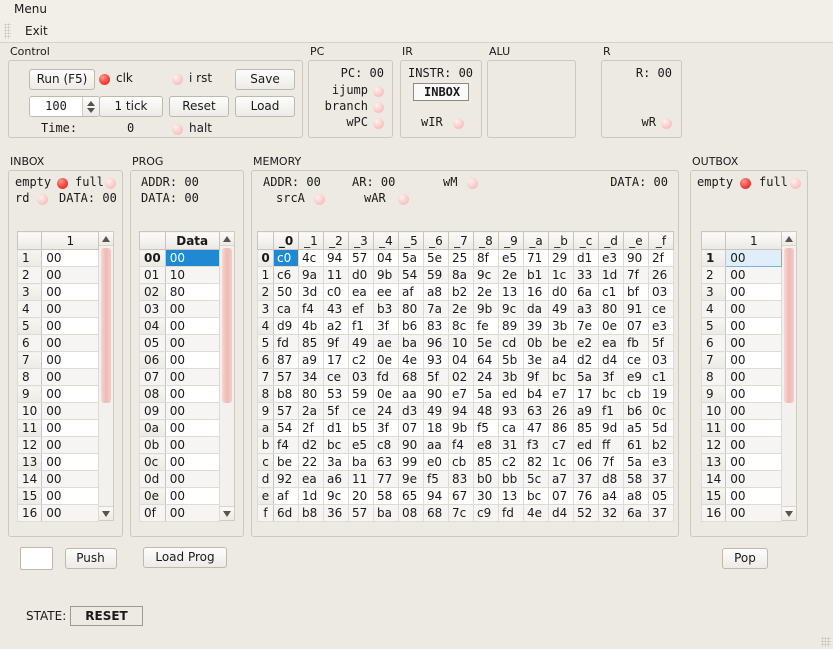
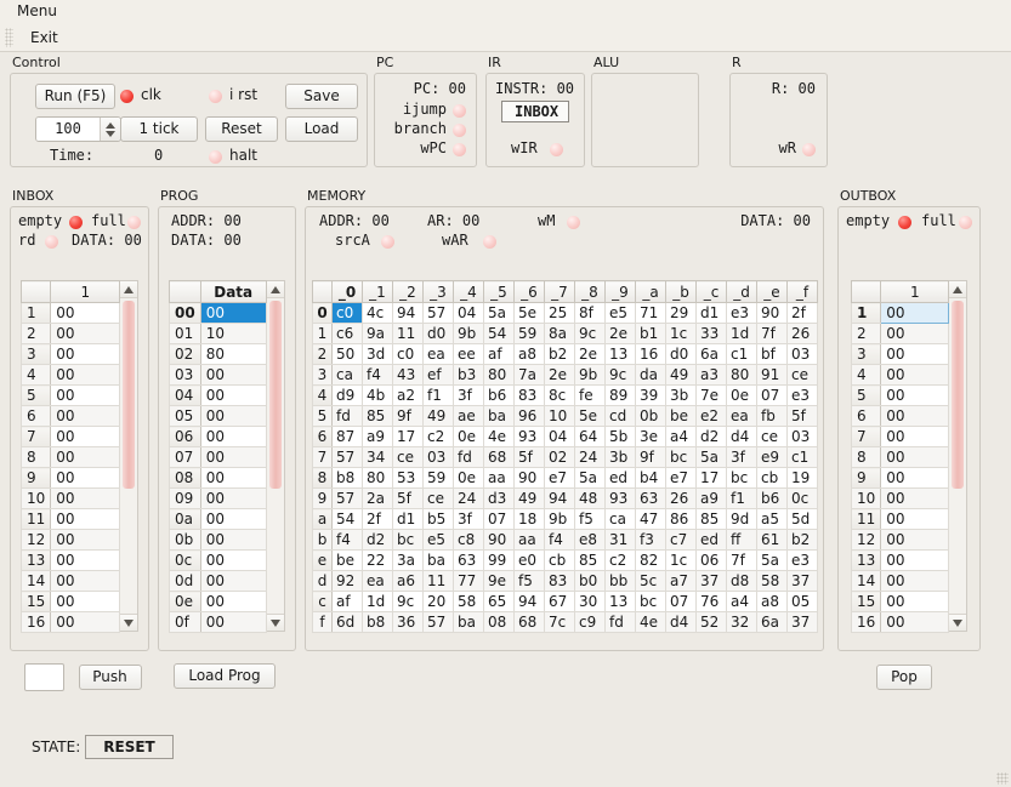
  Menu
  Exit
  Control
  Run (F5)
  100
  clk
  i rst
  1 tick
  Reset
  Save
  Load
  Time:
  0
  halt
  PC
  PC: 00
  ijump
  branch
  wPC
  IR
  INSTR: 00
  INBOX
  wIR
  ALU
  R
  R: 00
  wR
  INBOX
  empty
  full
  rd
  DATA: 00
  	1
  1	00
  2	00
  3	00
  4	00
  5	00
  6	00
  7	00
  8	00
  9	00
  10	00
  11	00
  12	00
  13	00
  14	00
  15	00
  16	00
  Push
  PROG
  ADDR: 00
  DATA: 00
  	Data
  00	00
  01	10
  02	80
  03	00
  04	00
  05	00
  06	00
  07	00
  08	00
  09	00
  0a	00
  0b	00
  0c	00
  0d	00
  0e	00
  0f	00
  Load Prog
  MEMORY
  ADDR: 00
  AR: 00
  wM
  DATA: 00
  srcA
  wAR
  	_0	_1	_2	_3	_4	_5	_6	_7	_8	_9	_a	_b	_c	_d	_e	_f
  0	c0	4c	94	57	04	5a	5e	25	8f	e5	71	29	d1	e3	90	2f
  1	c6	9a	11	d0	9b	54	59	8a	9c	2e	b1	1c	33	1d	7f	26
  2	50	3d	c0	ea	ee	af	a8	b2	2e	13	16	d0	6a	c1	bf	03
  3	ca	f4	43	ef	b3	80	7a	2e	9b	9c	da	49	a3	80	91	ce
  4	d9	4b	a2	f1	3f	b6	83	8c	fe	89	39	3b	7e	0e	07	e3
  5	fd	85	9f	49	ae	ba	96	10	5e	cd	0b	be	e2	ea	fb	5f
  6	87	a9	17	c2	0e	4e	93	04	64	5b	3e	a4	d2	d4	ce	03
  7	57	34	ce	03	fd	68	5f	02	24	3b	9f	bc	5a	3f	e9	c1
  8	b8	80	53	59	0e	aa	90	e7	5a	ed	b4	e7	17	bc	cb	19
  9	57	2a	5f	ce	24	d3	49	94	48	93	63	26	a9	f1	b6	0c
  a	54	2f	d1	b5	3f	07	18	9b	f5	ca	47	86	85	9d	a5	5d
  b	f4	d2	bc	e5	c8	90	aa	f4	e8	31	f3	c7	ed	ff	61	b2
- c	be	22	3a	ba	63	99	e0	cb	85	c2	82	1c	06	7f	5a	e3
+ e	be	22	3a	ba	63	99	e0	cb	85	c2	82	1c	06	7f	5a	e3
  d	92	ea	a6	11	77	9e	f5	83	b0	bb	5c	a7	37	d8	58	37
- e	af	1d	9c	20	58	65	94	67	30	13	bc	07	76	a4	a8	05
+ c	af	1d	9c	20	58	65	94	67	30	13	bc	07	76	a4	a8	05
  f	6d	b8	36	57	ba	08	68	7c	c9	fd	4e	d4	52	32	6a	37
  OUTBOX
  empty
  full
  	1
  1	00
  2	00
  3	00
  4	00
  5	00
  6	00
  7	00
  8	00
  9	00
  10	00
  11	00
  12	00
  13	00
  14	00
  15	00
  16	00
  Pop
  STATE:
  RESET
